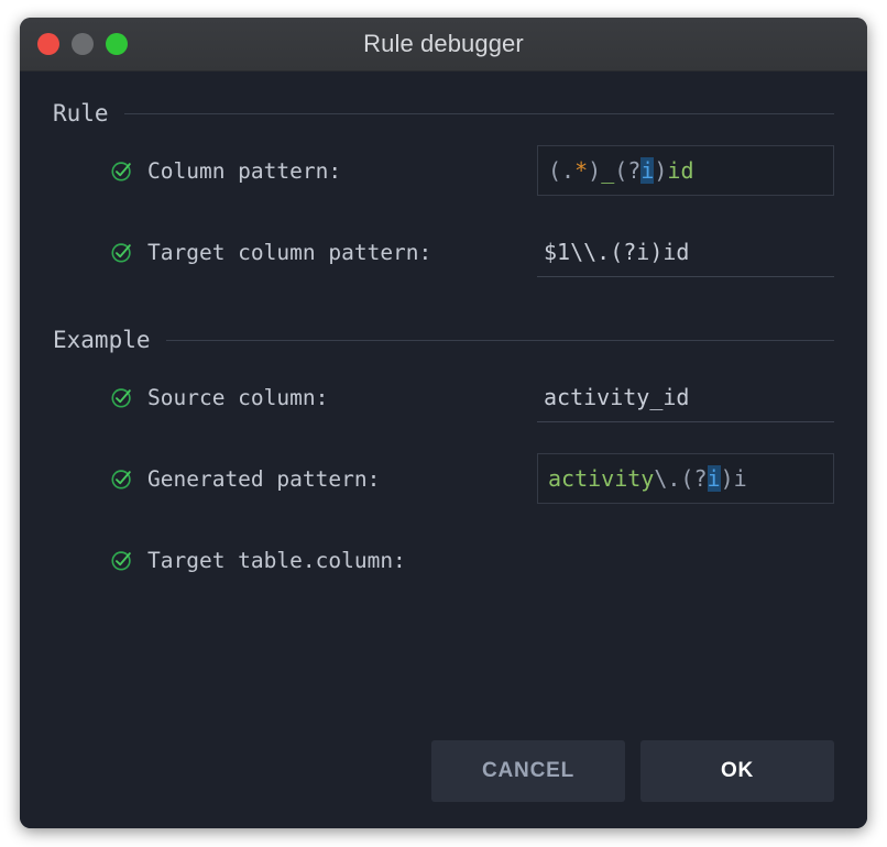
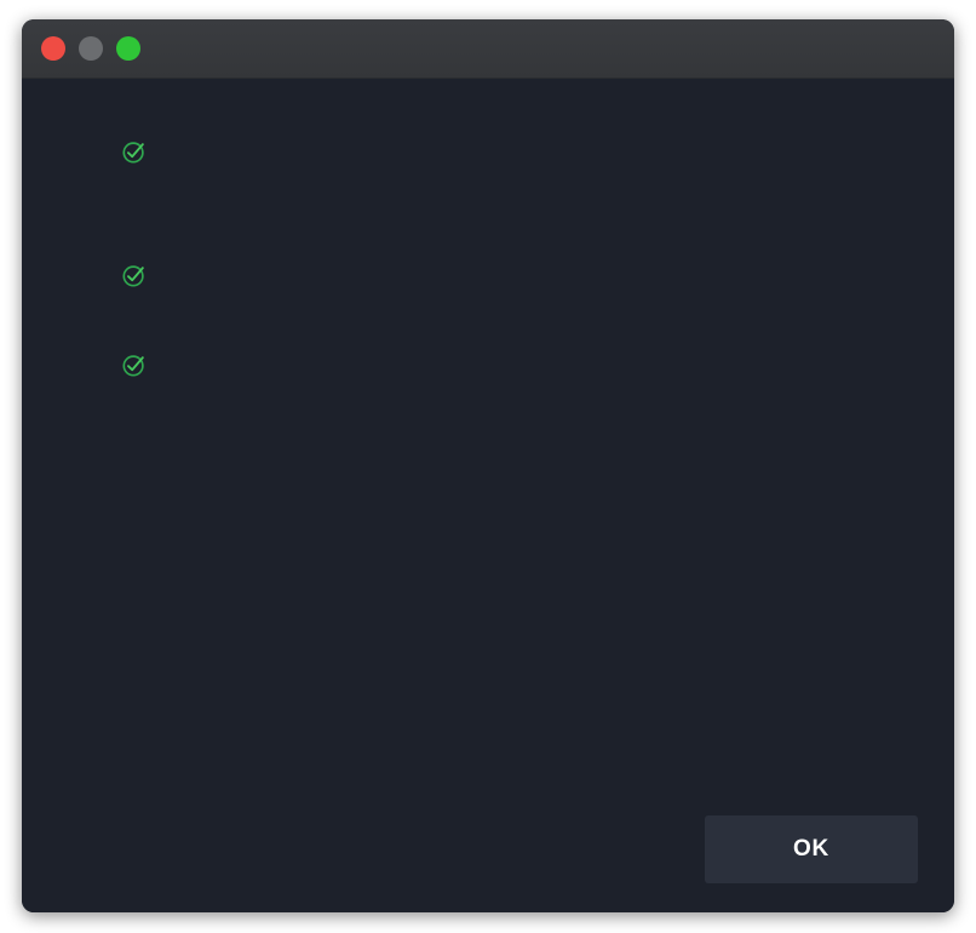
- Rule debugger
- Rule
- Column pattern:
- (.*)_(?i)id
- Target column pattern:
- $1\\.(?i)id
- Example
- Source column:
- activity_id
- Generated pattern:
- activity\.(?i)i
- Target table.column:
- CANCEL
  OK
